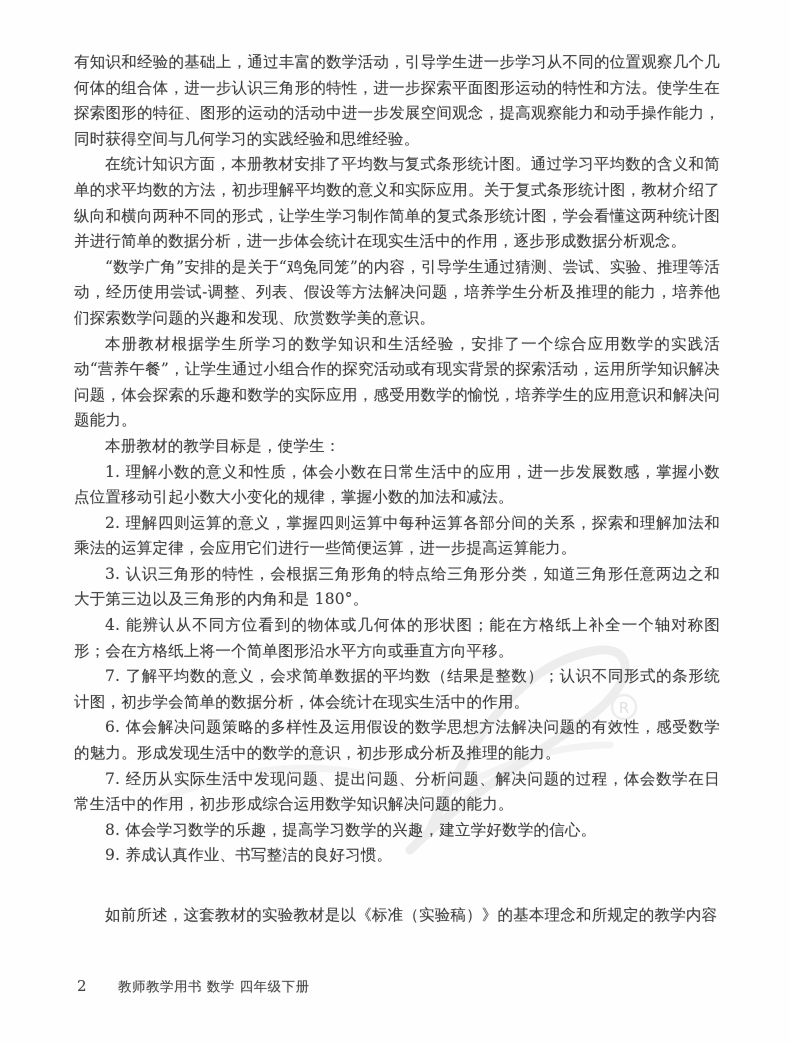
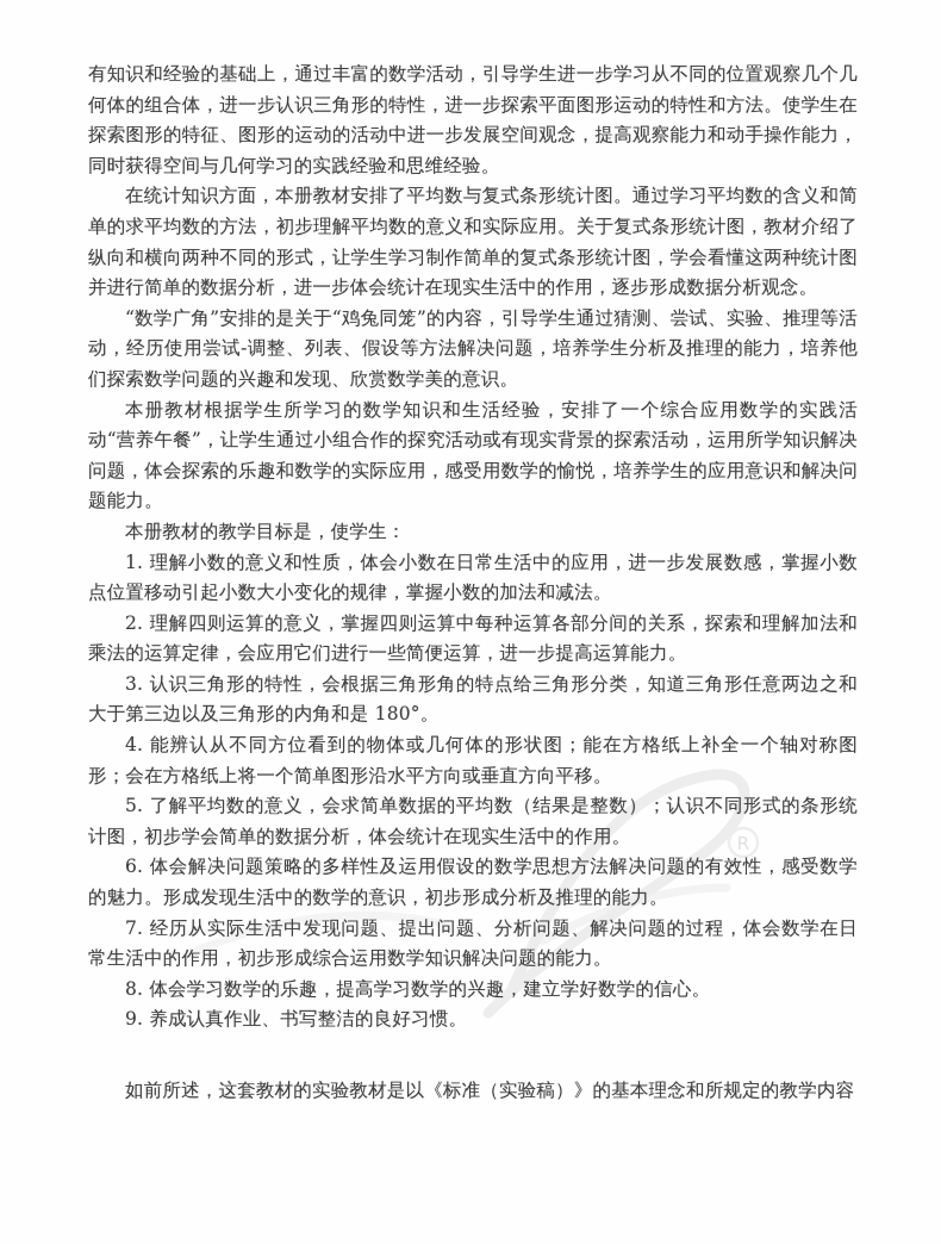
  R
  有知识和经验的基础上，通过丰富的数学活动，引导学生进一步学习从不同的位置观察几个几何体的组合体，进一步认识三角形的特性，进一步探索平面图形运动的特性和方法。使学生在探索图形的特征、图形的运动的活动中进一步发展空间观念，提高观察能力和动手操作能力，同时获得空间与几何学习的实践经验和思维经验。
  在统计知识方面，本册教材安排了平均数与复式条形统计图。通过学习平均数的含义和简单的求平均数的方法，初步理解平均数的意义和实际应用。关于复式条形统计图，教材介绍了纵向和横向两种不同的形式，让学生学习制作简单的复式条形统计图，学会看懂这两种统计图并进行简单的数据分析，进一步体会统计在现实生活中的作用，逐步形成数据分析观念。
  “数学广角”安排的是关于“鸡兔同笼”的内容，引导学生通过猜测、尝试、实验、推理等活动，经历使用尝试-调整、列表、假设等方法解决问题，培养学生分析及推理的能力，培养他们探索数学问题的兴趣和发现、欣赏数学美的意识。
  本册教材根据学生所学习的数学知识和生活经验，安排了一个综合应用数学的实践活动“营养午餐”，让学生通过小组合作的探究活动或有现实背景的探索活动，运用所学知识解决问题，体会探索的乐趣和数学的实际应用，感受用数学的愉悦，培养学生的应用意识和解决问题能力。
  本册教材的教学目标是，使学生：
  1. 理解小数的意义和性质，体会小数在日常生活中的应用，进一步发展数感，掌握小数点位置移动引起小数大小变化的规律，掌握小数的加法和减法。
  2. 理解四则运算的意义，掌握四则运算中每种运算各部分间的关系，探索和理解加法和乘法的运算定律，会应用它们进行一些简便运算，进一步提高运算能力。
  3. 认识三角形的特性，会根据三角形角的特点给三角形分类，知道三角形任意两边之和大于第三边以及三角形的内角和是 180°。
  4. 能辨认从不同方位看到的物体或几何体的形状图；能在方格纸上补全一个轴对称图形；会在方格纸上将一个简单图形沿水平方向或垂直方向平移。
- 7. 了解平均数的意义，会求简单数据的平均数（结果是整数）；认识不同形式的条形统计图，初步学会简单的数据分析，体会统计在现实生活中的作用。
+ 5. 了解平均数的意义，会求简单数据的平均数（结果是整数）；认识不同形式的条形统计图，初步学会简单的数据分析，体会统计在现实生活中的作用。
  6. 体会解决问题策略的多样性及运用假设的数学思想方法解决问题的有效性，感受数学的魅力。形成发现生活中的数学的意识，初步形成分析及推理的能力。
  7. 经历从实际生活中发现问题、提出问题、分析问题、解决问题的过程，体会数学在日常生活中的作用，初步形成综合运用数学知识解决问题的能力。
  8. 体会学习数学的乐趣，提高学习数学的兴趣，建立学好数学的信心。
  9. 养成认真作业、书写整洁的良好习惯。
  如前所述，这套教材的实验教材是以《标准（实验稿）》的基本理念和所规定的教学内容
- 2 教师教学用书 数学 四年级下册
